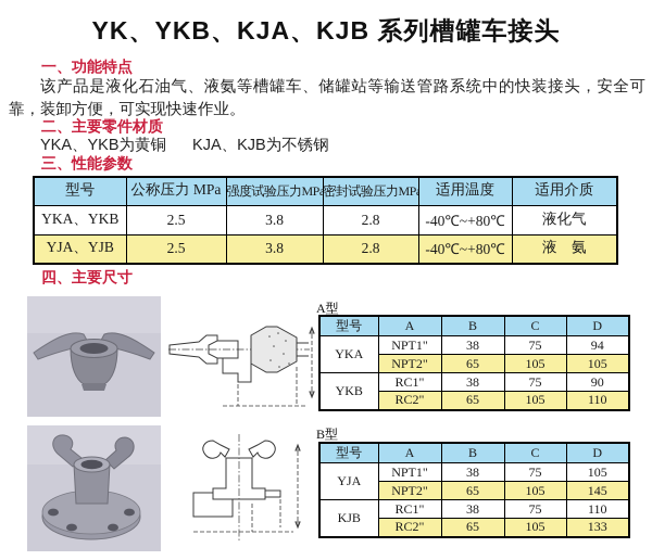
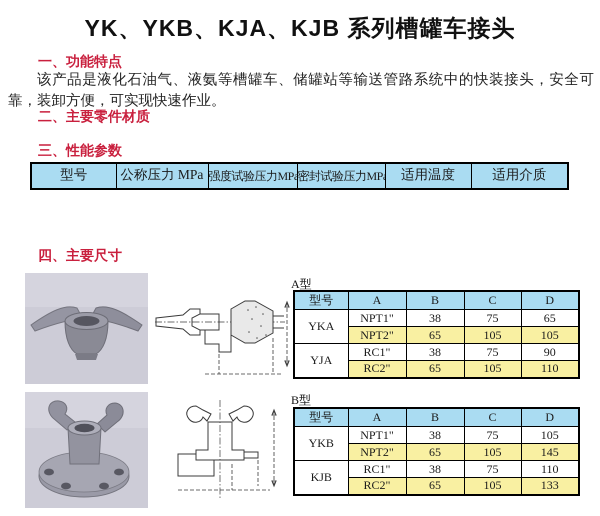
  YK、YKB、KJA、KJB 系列槽罐车接头
  一、功能特点
  该产品是液化石油气、液氨等槽罐车、储罐站等输送管路系统中的快装接头，安全可靠，装卸方便，可实现快速作业。
  二、主要零件材质
- YKA、YKB为黄铜 KJA、KJB为不锈钢
  三、性能参数
  型号	公称压力 MPa	强度试验压力MPa	密封试验压力MP	适用温度	适用介质
- YKA、YKB	2.5	3.8	2.8	-40℃~+80℃	液化气
- YJA、YJB	2.5	3.8	2.8	-40℃~+80℃	液 氨
  四、主要尺寸
  A型
  型号	A	B	C	D
- YKA	NPT1"	38	75	94
+ YKA	NPT1"	38	75	65
  NPT2"	65	105	105
- YKB	RC1"	38	75	90
+ YJA	RC1"	38	75	90
  RC2"	65	105	110
  B型
  型号	A	B	C	D
- YJA	NPT1"	38	75	105
+ YKB	NPT1"	38	75	105
  NPT2"	65	105	145
  KJB	RC1"	38	75	110
  RC2"	65	105	133
